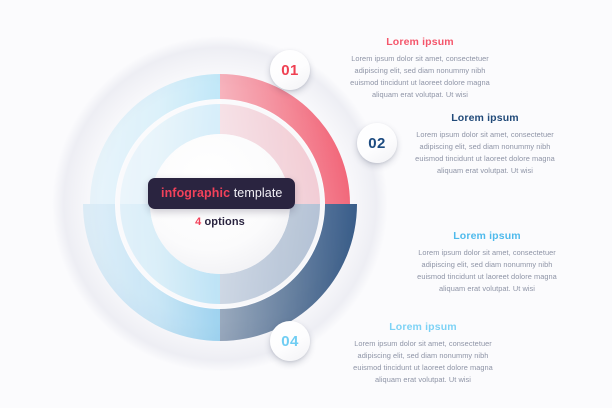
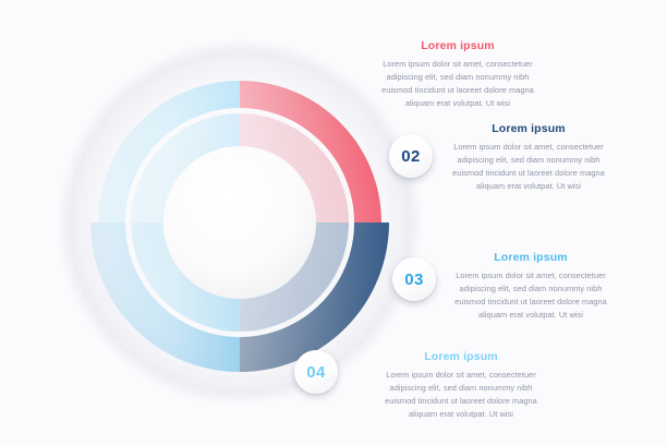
- 01
  02
+ 03
  04
- infographic template
- 4 options
  Lorem ipsum
  Lorem ipsum dolor sit amet, consectetuer adipiscing elit, sed diam nonummy nibh euismod tincidunt ut laoreet dolore magna aliquam erat volutpat. Ut wisi
  Lorem ipsum
  Lorem ipsum dolor sit amet, consectetuer adipiscing elit, sed diam nonummy nibh euismod tincidunt ut laoreet dolore magna aliquam erat volutpat. Ut wisi
  Lorem ipsum
  Lorem ipsum dolor sit amet, consectetuer adipiscing elit, sed diam nonummy nibh euismod tincidunt ut laoreet dolore magna aliquam erat volutpat. Ut wisi
  Lorem ipsum
  Lorem ipsum dolor sit amet, consectetuer adipiscing elit, sed diam nonummy nibh euismod tincidunt ut laoreet dolore magna aliquam erat volutpat. Ut wisi
